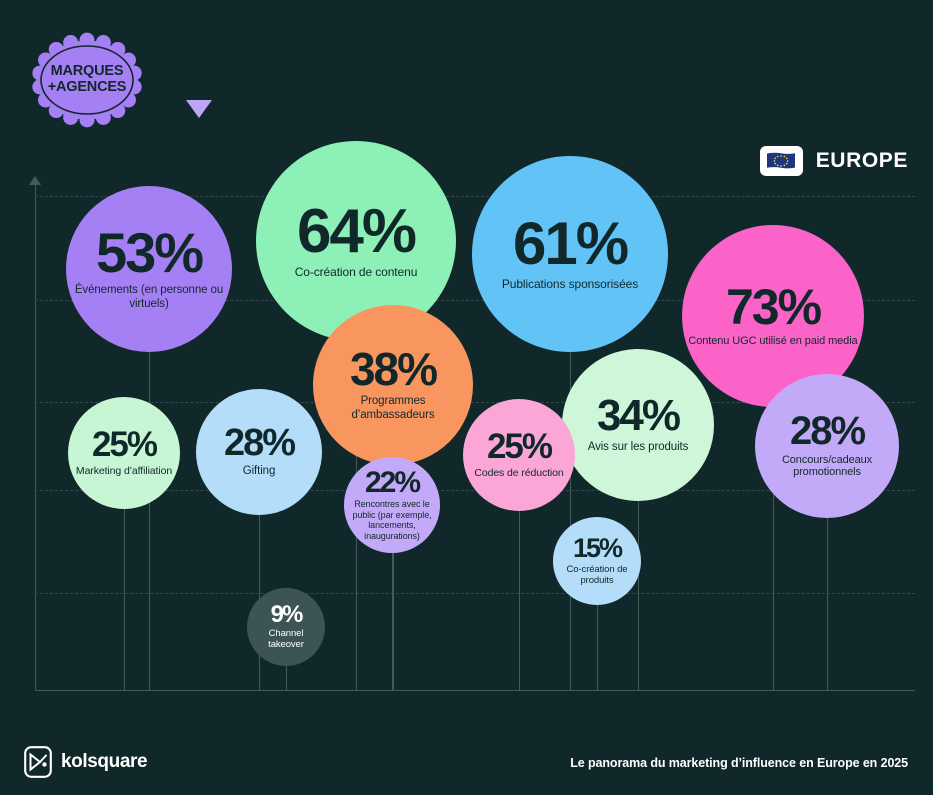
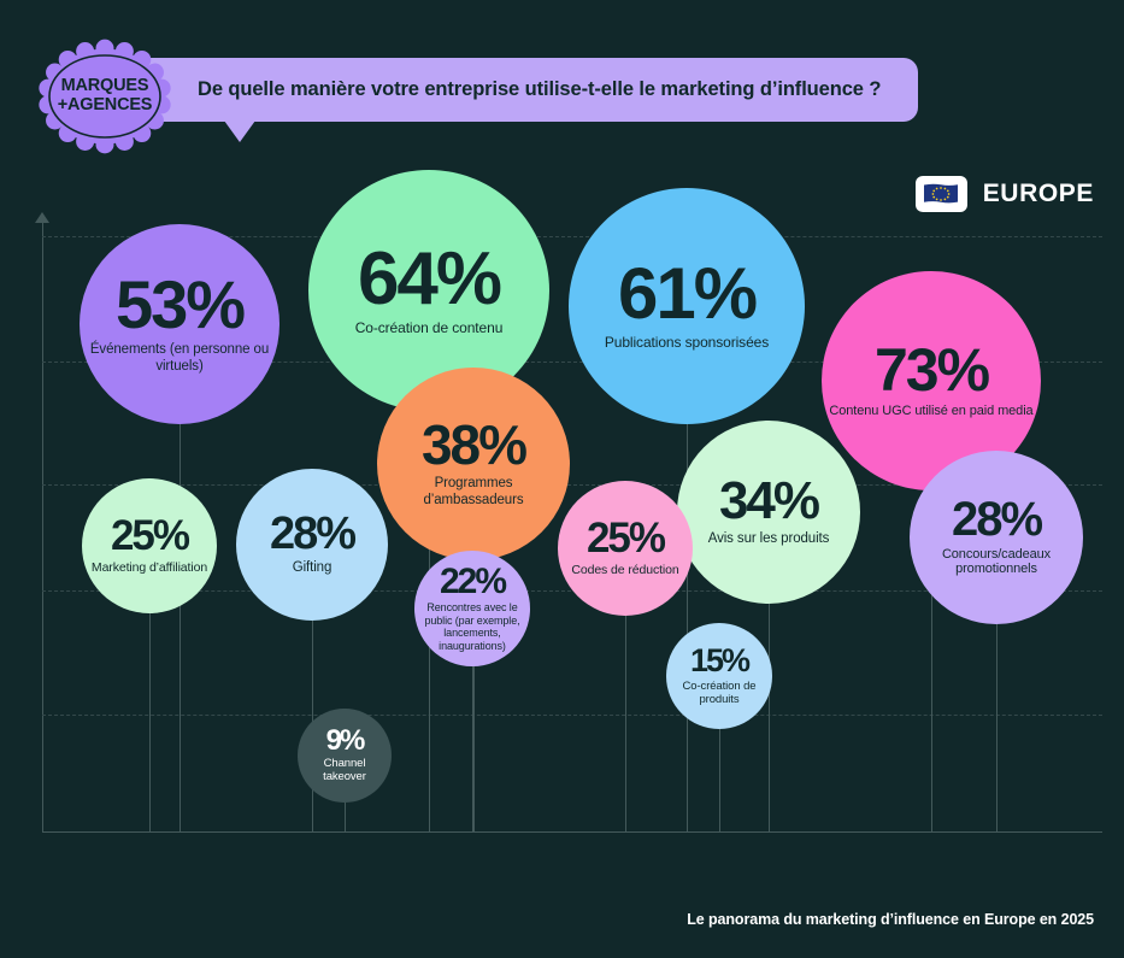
  9%
  Channel takeover
  15%
  Co-création de produits
  22%
  Rencontres avec le public (par exemple, lancements, inaugurations)
  25%
  Marketing d’affiliation
  25%
  Codes de réduction
  28%
  Gifting
  28%
  Concours/cadeaux promotionnels
  34%
  Avis sur les produits
  38%
  Programmes d’ambassadeurs
  53%
  Événements (en personne ou virtuels)
  73%
  Contenu UGC utilisé en paid media
  61%
  Publications sponsorisées
  64%
  Co-création de contenu
+ De quelle manière votre entreprise utilise-t-elle le marketing d’influence ?
  MARQUES
  +AGENCES
  EUROPE
- kolsquare
  Le panorama du marketing d’influence en Europe en 2025
